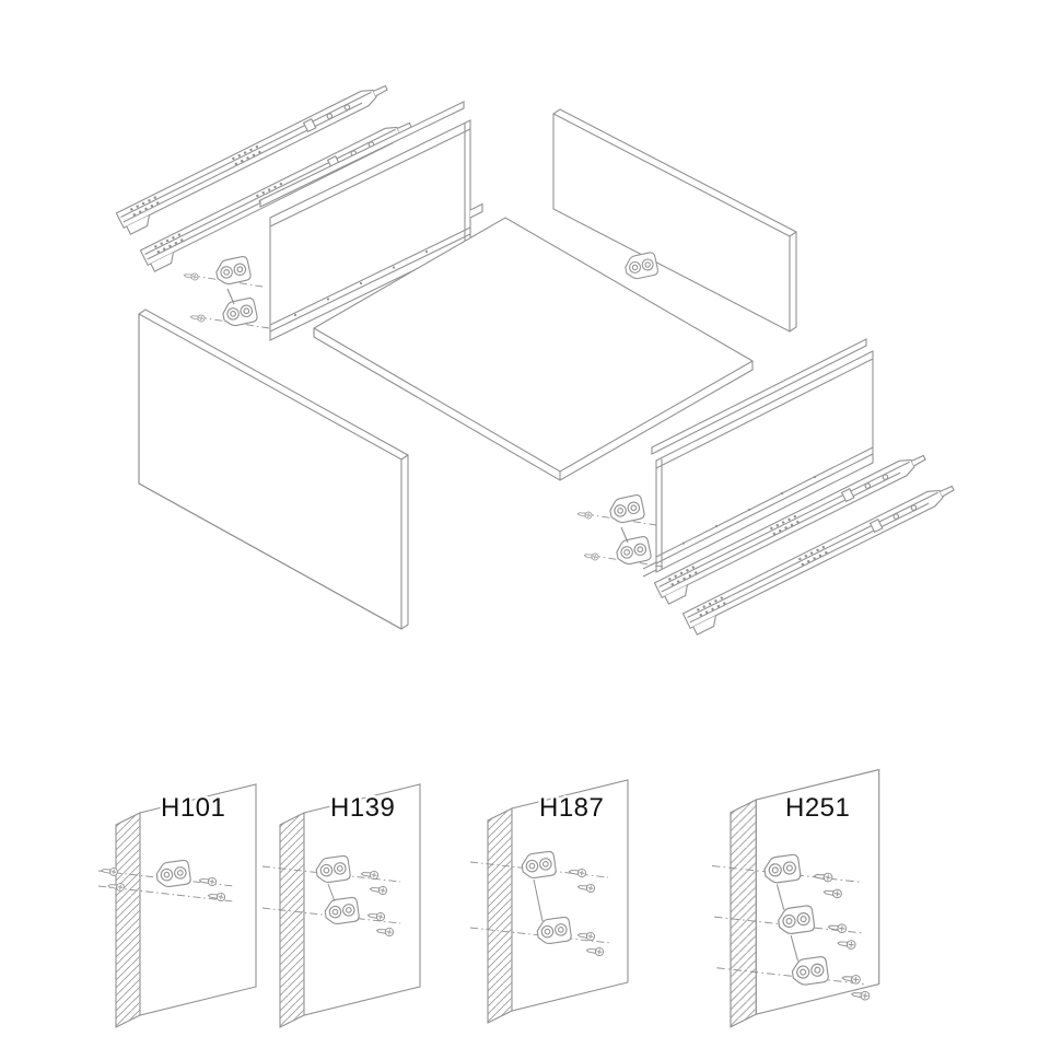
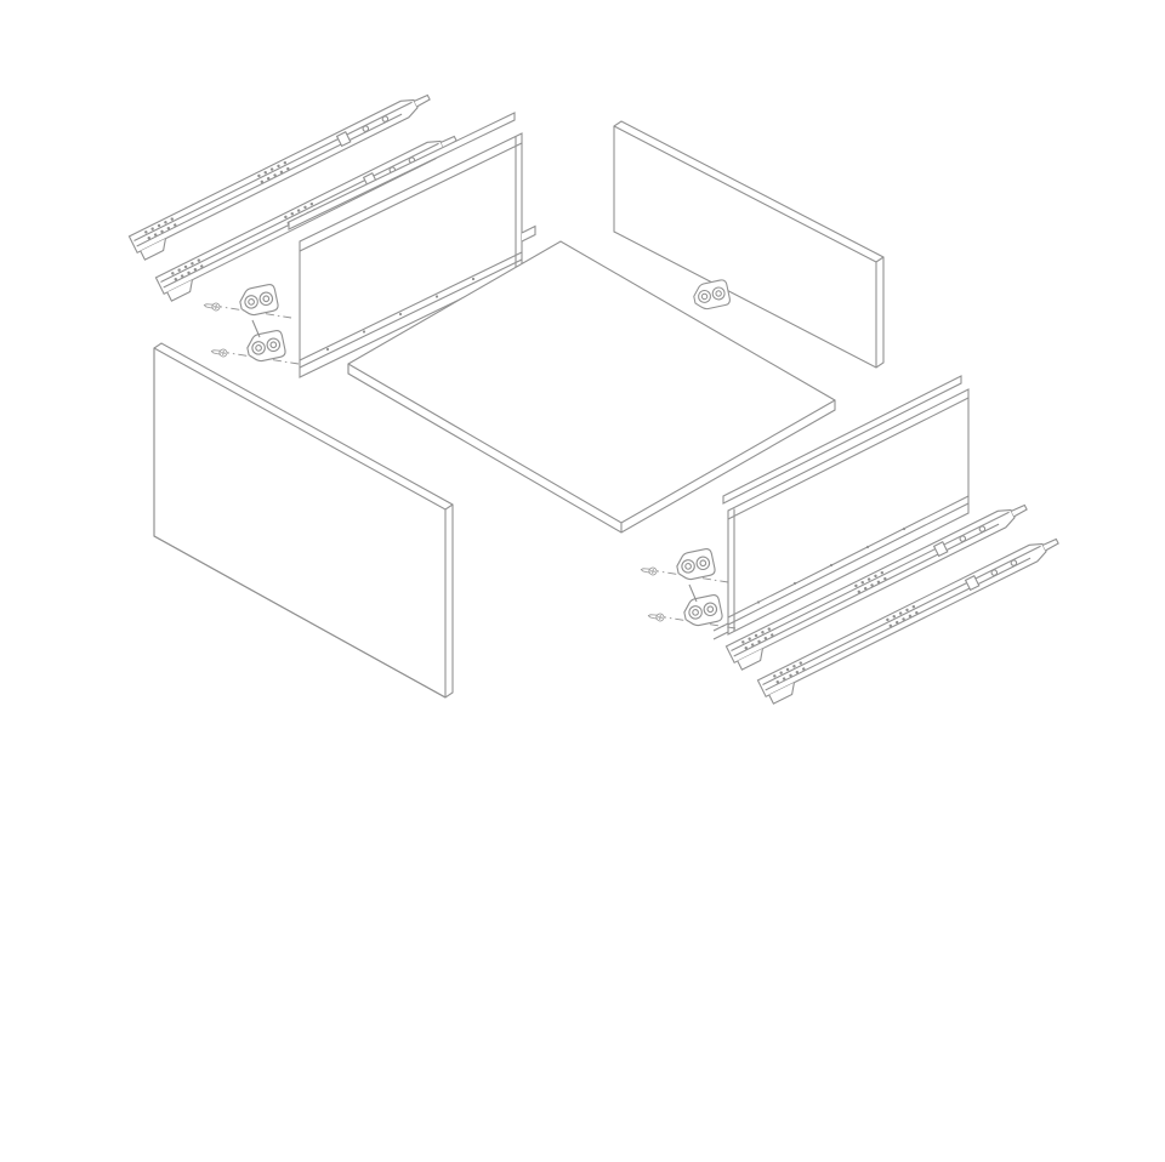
- H101
- H139
- H187
- H251
